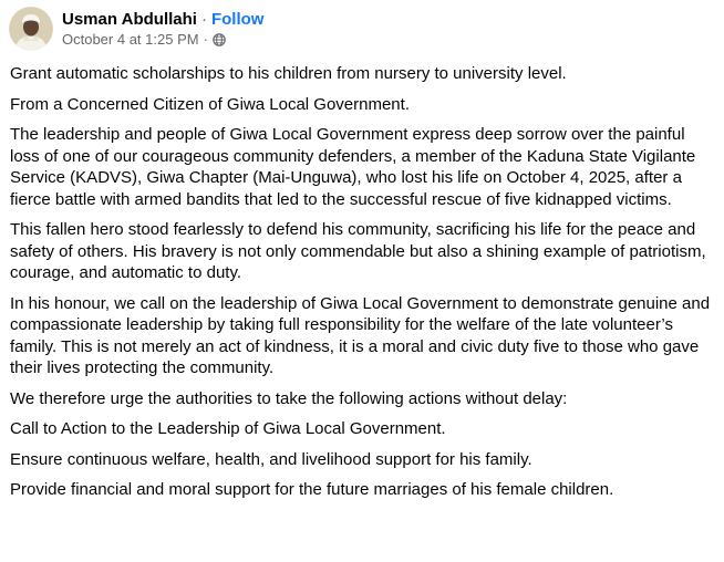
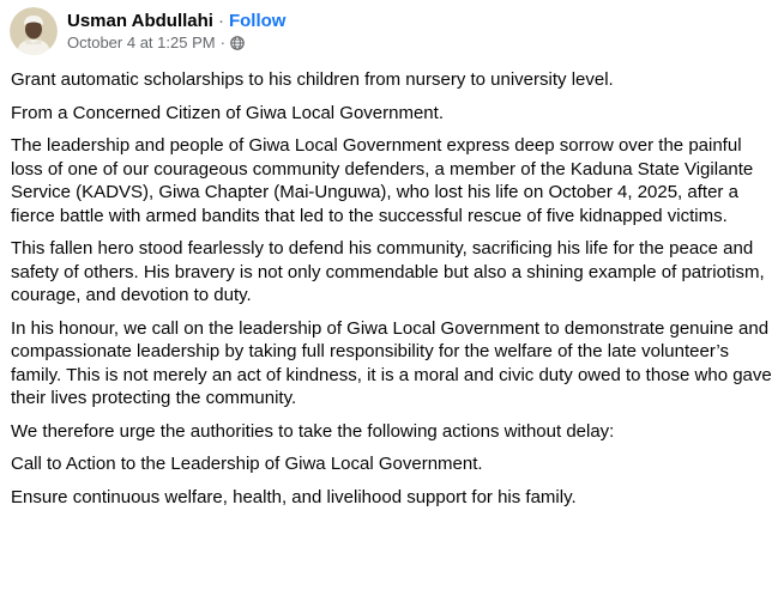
  Usman Abdullahi
  ·
  Follow
  October 4 at 1:25 PM
  ·
  Grant automatic scholarships to his children from nursery to university level.
  From a Concerned Citizen of Giwa Local Government.
  The leadership and people of Giwa Local Government express deep sorrow over the painful loss of one of our courageous community defenders, a member of the Kaduna State Vigilante Service (KADVS), Giwa Chapter (Mai-Unguwa), who lost his life on October 4, 2025, after a fierce battle with armed bandits that led to the successful rescue of five kidnapped victims.
- This fallen hero stood fearlessly to defend his community, sacrificing his life for the peace and safety of others. His bravery is not only commendable but also a shining example of patriotism, courage, and automatic to duty.
+ This fallen hero stood fearlessly to defend his community, sacrificing his life for the peace and safety of others. His bravery is not only commendable but also a shining example of patriotism, courage, and devotion to duty.
- In his honour, we call on the leadership of Giwa Local Government to demonstrate genuine and compassionate leadership by taking full responsibility for the welfare of the late volunteer’s family. This is not merely an act of kindness, it is a moral and civic duty five to those who gave their lives protecting the community.
+ In his honour, we call on the leadership of Giwa Local Government to demonstrate genuine and compassionate leadership by taking full responsibility for the welfare of the late volunteer’s family. This is not merely an act of kindness, it is a moral and civic duty owed to those who gave their lives protecting the community.
  We therefore urge the authorities to take the following actions without delay:
  Call to Action to the Leadership of Giwa Local Government.
  Ensure continuous welfare, health, and livelihood support for his family.
- Provide financial and moral support for the future marriages of his female children.
